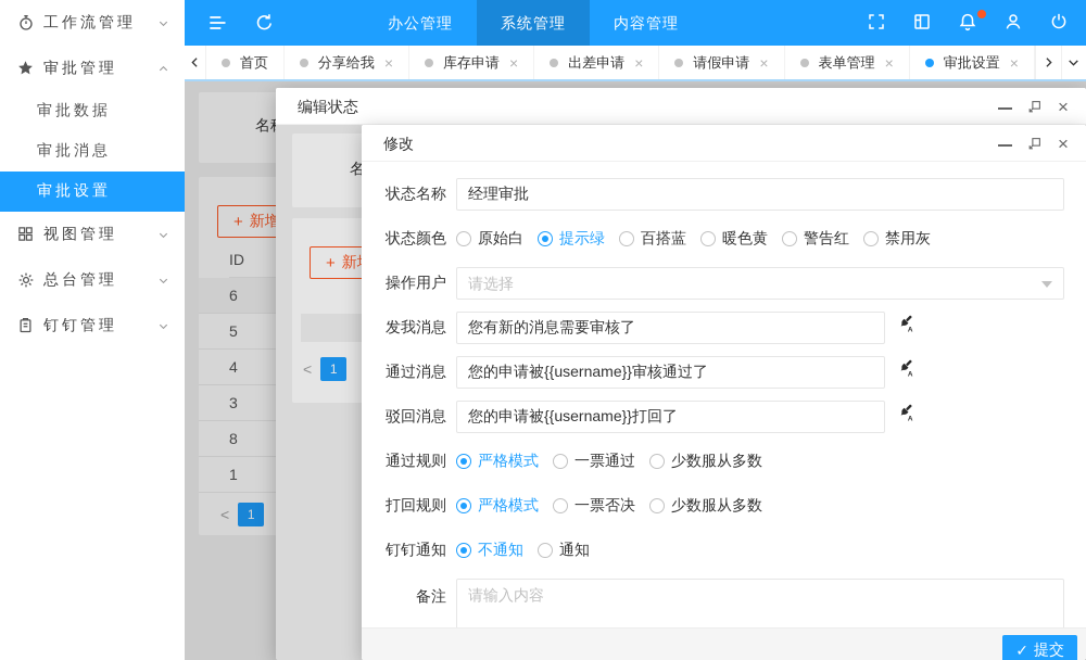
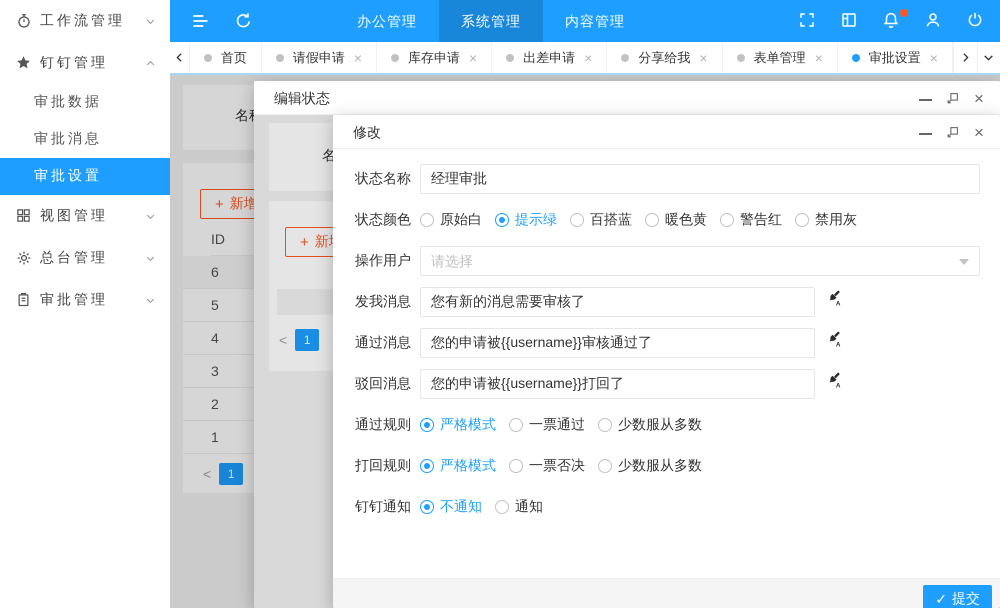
  工作流管理
- 审批管理
+ 钉钉管理
  审批数据
  审批消息
  审批设置
  视图管理
  总台管理
- 钉钉管理
+ 审批管理
  办公管理
  系统管理
  内容管理
  首页
- 分享给我
+ 请假申请
  ×
  库存申请
  ×
  出差申请
  ×
- 请假申请
+ 分享给我
  ×
  表单管理
  ×
  审批设置
  ×
  +
  新增
  ID
  6
  5
  4
  3
- 8
+ 2
  1
  <
  1
  编辑状态
  ×
  +
  <
  1
  修改
  ×
  状态名称
  经理审批
  状态颜色
  原始白
  提示绿
  百搭蓝
  暖色黄
  警告红
  禁用灰
  操作用户
  请选择
  发我消息
  您有新的消息需要审核了
  通过消息
  您的申请被{{username}}审核通过了
  驳回消息
  您的申请被{{username}}打回了
  通过规则
  严格模式
  一票通过
  少数服从多数
  打回规则
  严格模式
  一票否决
  少数服从多数
  钉钉通知
  不通知
  通知
- 备注
- 请输入内容
  ✓
  提交
